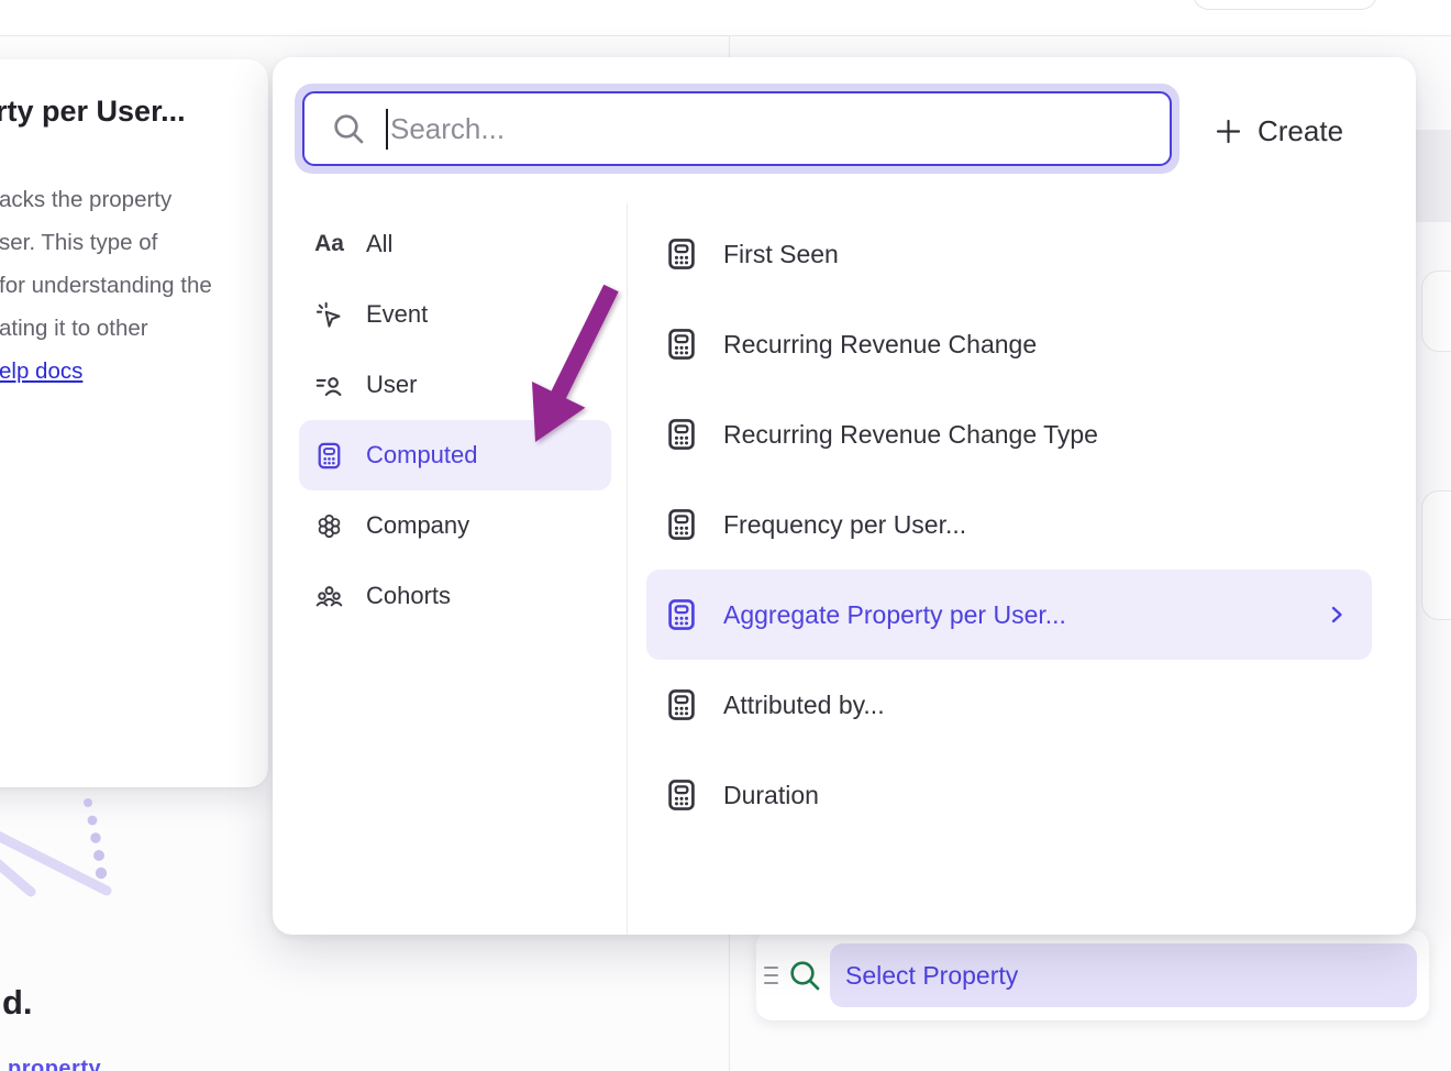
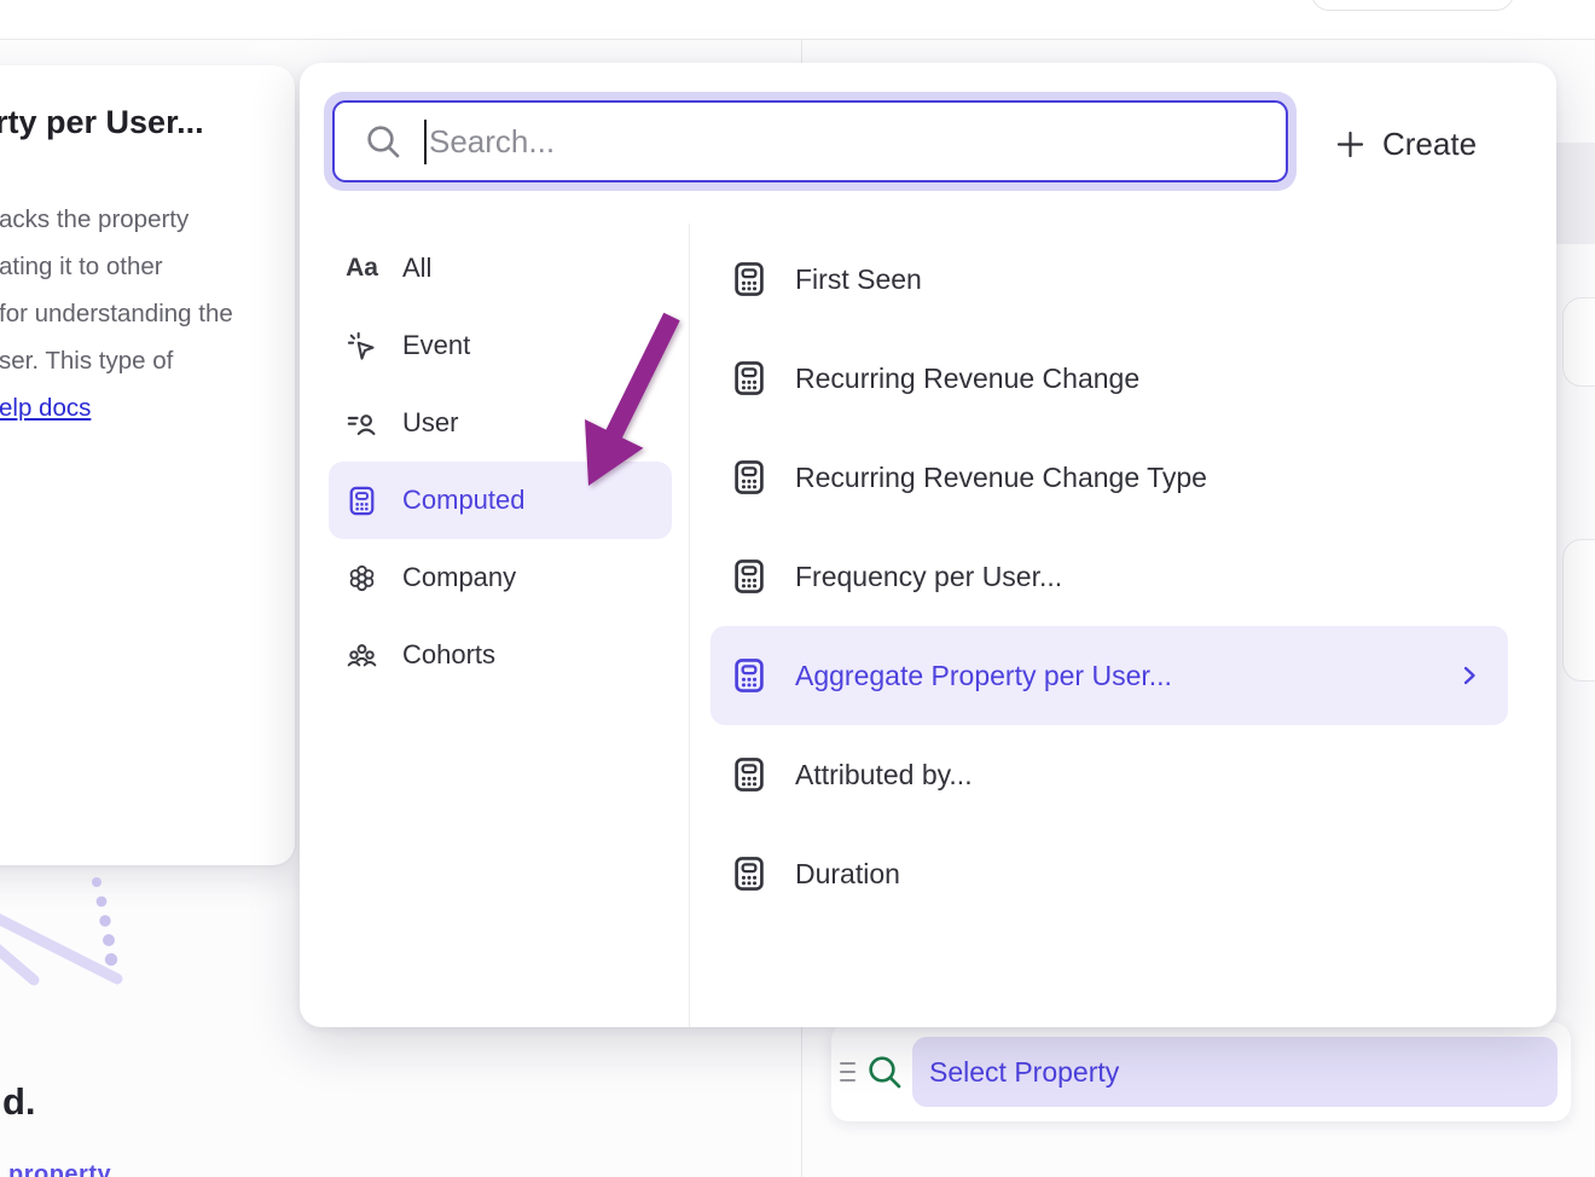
  rty per User...
  acks the property
- ser. This type of
+ ating it to other
  for understanding the
- ating it to other
+ ser. This type of
  elp docs
  d.
  property
  Select Property
  Search...
  Create
  Aa
  All
  Event
  User
  Computed
  Company
  Cohorts
  First Seen
  Recurring Revenue Change
  Recurring Revenue Change Type
  Frequency per User...
  Aggregate Property per User...
  Attributed by...
  Duration
